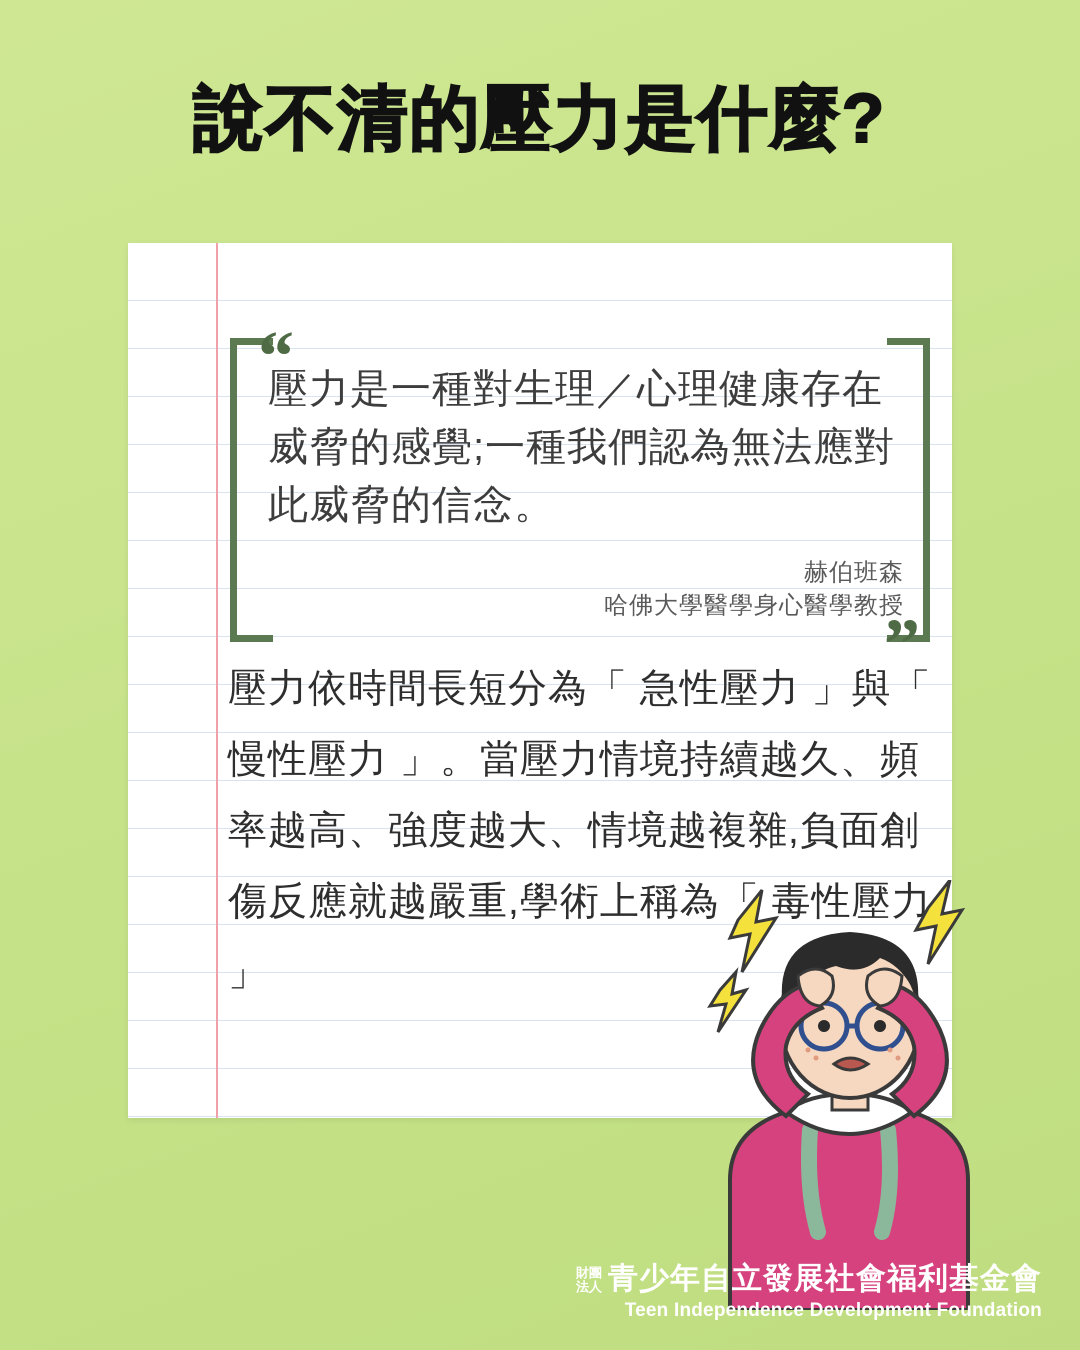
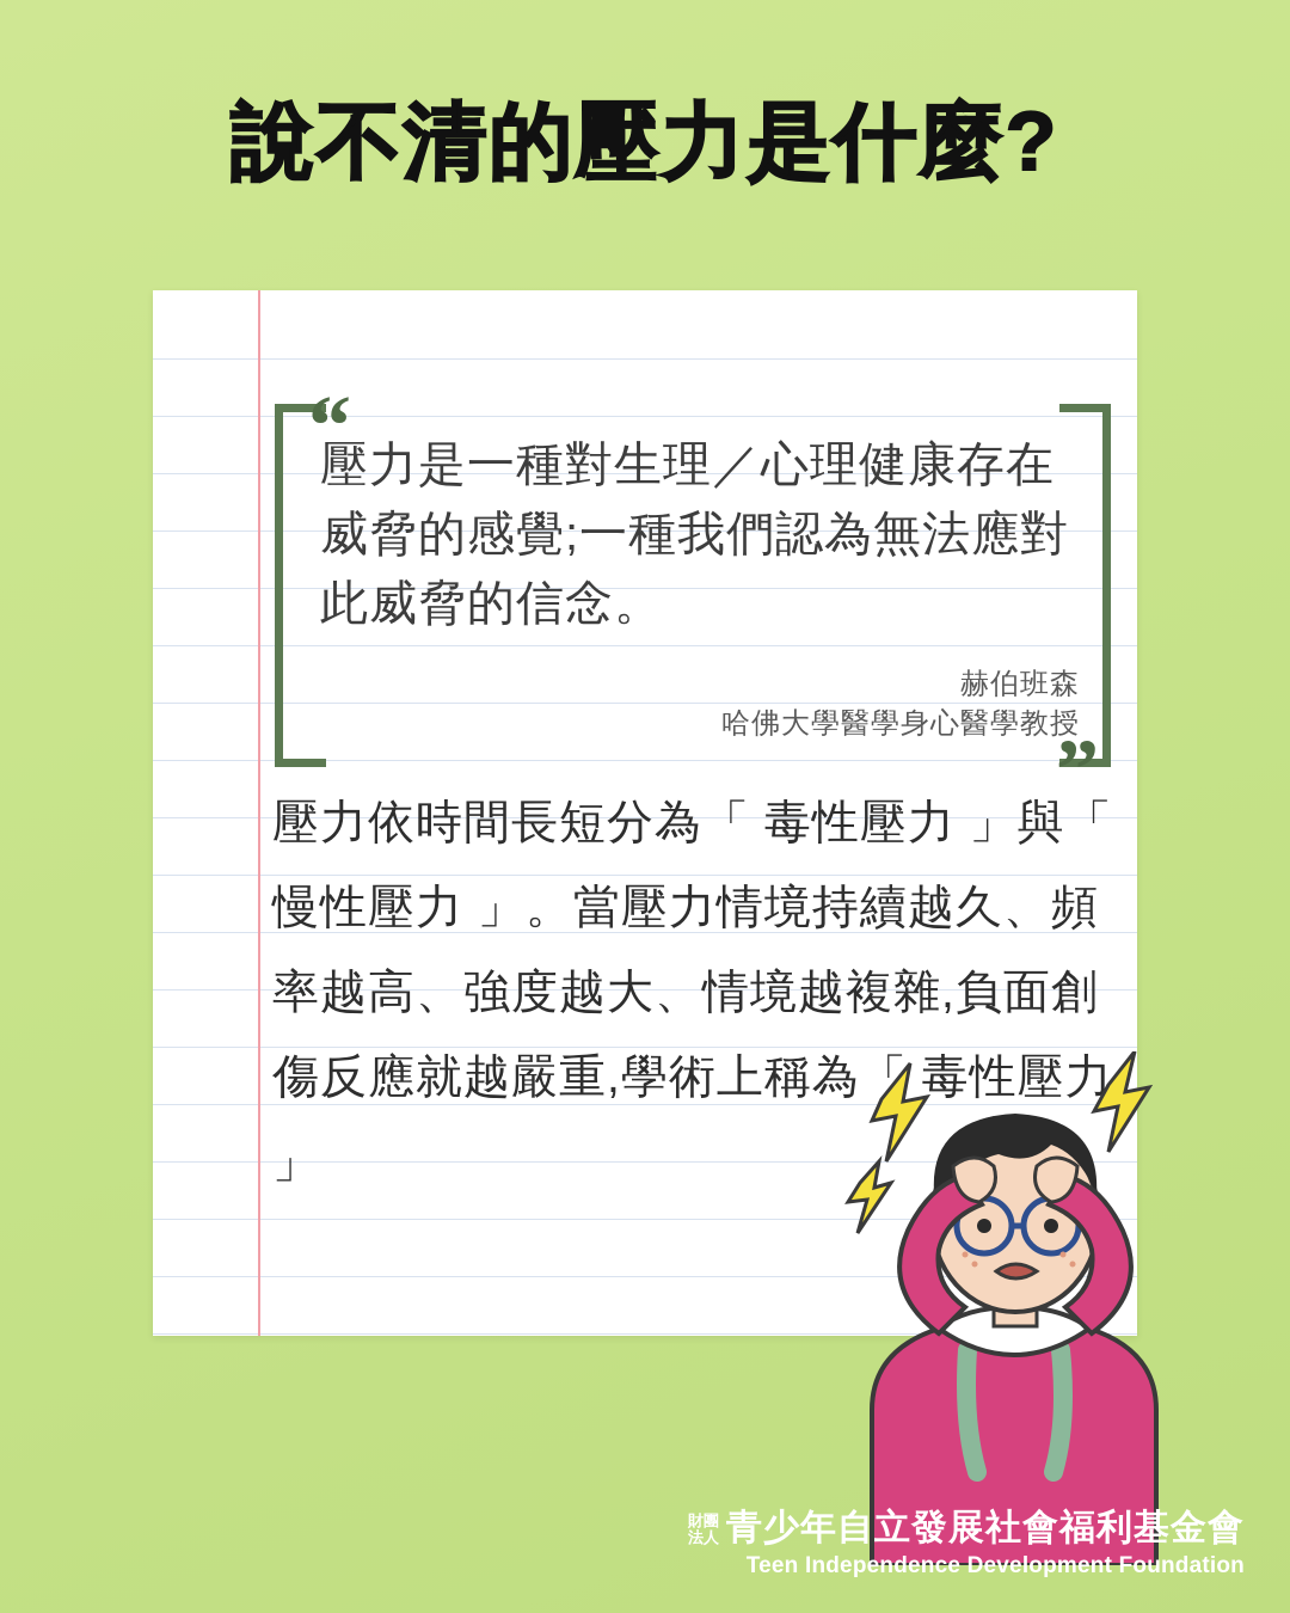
  說不清的壓力是什麼?
  “
  ”
  壓力是一種對生理／心理健康存在威脅的感覺;一種我們認為無法應對此威脅的信念。
  赫伯班森
  哈佛大學醫學身心醫學教授
- 壓力依時間長短分為「 急性壓力 」與「 慢性壓力 」。當壓力情境持續越久、頻率越高、強度越大、情境越複雜,負面創傷反應就越嚴重,學術上稱為「 毒性壓力 」
+ 壓力依時間長短分為「 毒性壓力 」與「 慢性壓力 」。當壓力情境持續越久、頻率越高、強度越大、情境越複雜,負面創傷反應就越嚴重,學術上稱為「 毒性壓力 」
  財團
  法人
  青少年自立發展社會福利基金會
  Teen Independence Development Foundation
